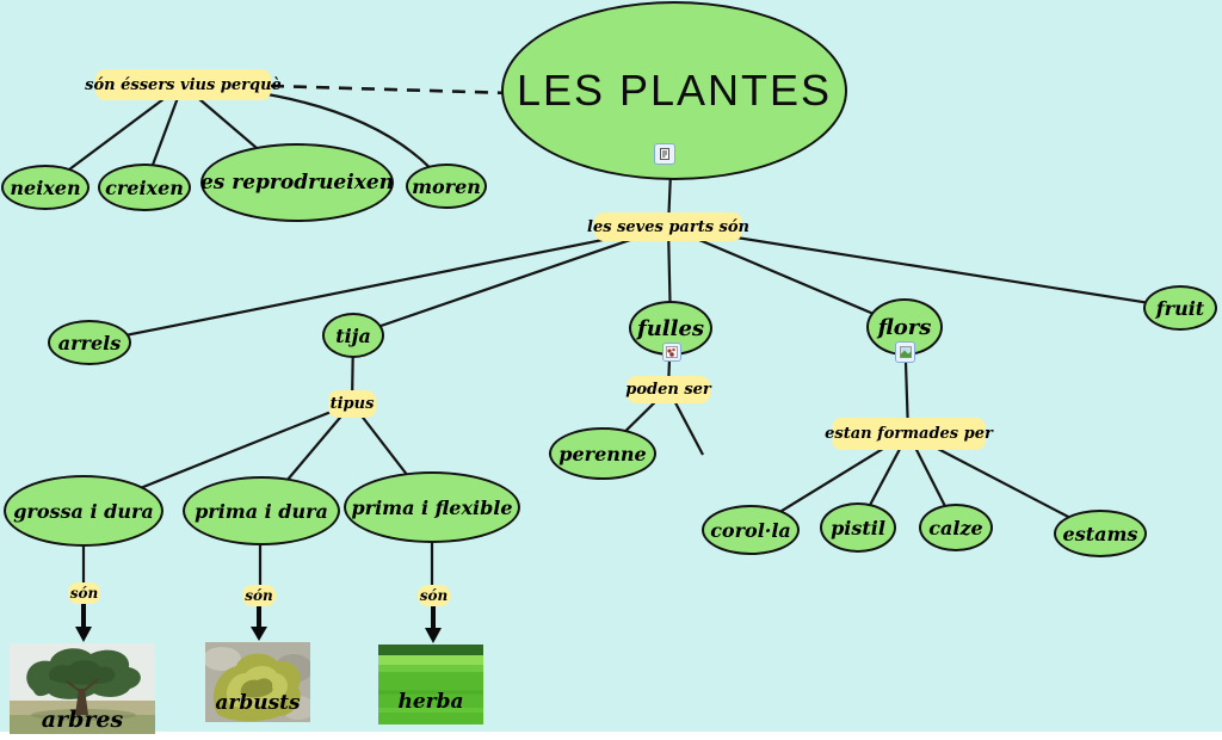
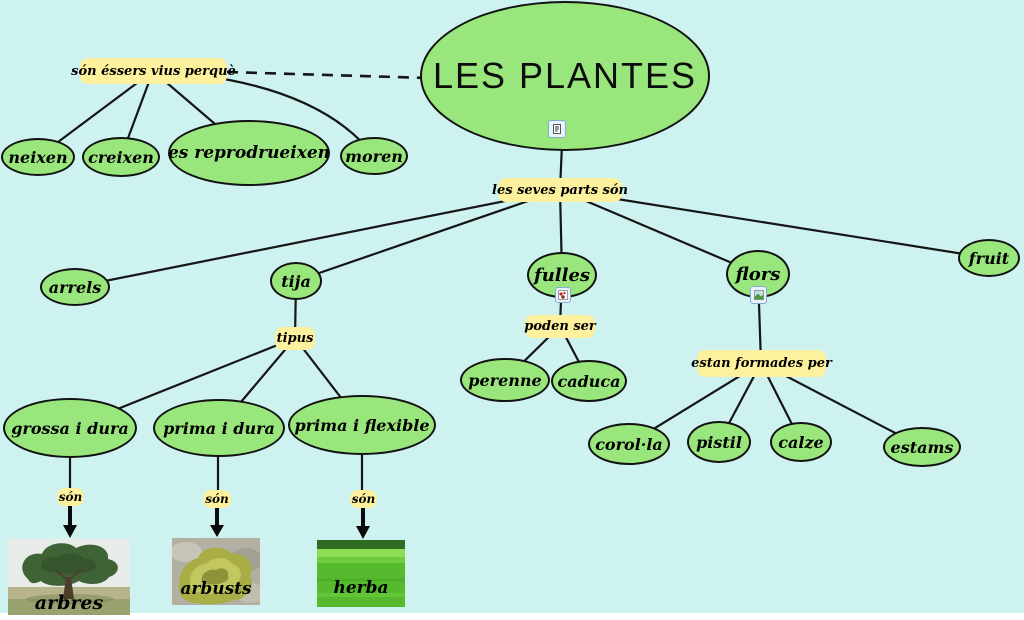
  LES PLANTES
  són éssers vius perquè
  neixen
  creixen
  es reprodrueixen
  moren
  les seves parts són
  arrels
  tija
  fulles
  flors
  fruit
  tipus
  grossa i dura
  prima i dura
  prima i flexible
  són
  són
  són
  poden ser
  perenne
+ caduca
  estan formades per
  corol·la
  pistil
  calze
  estams
  arbres
  arbusts
  herba
